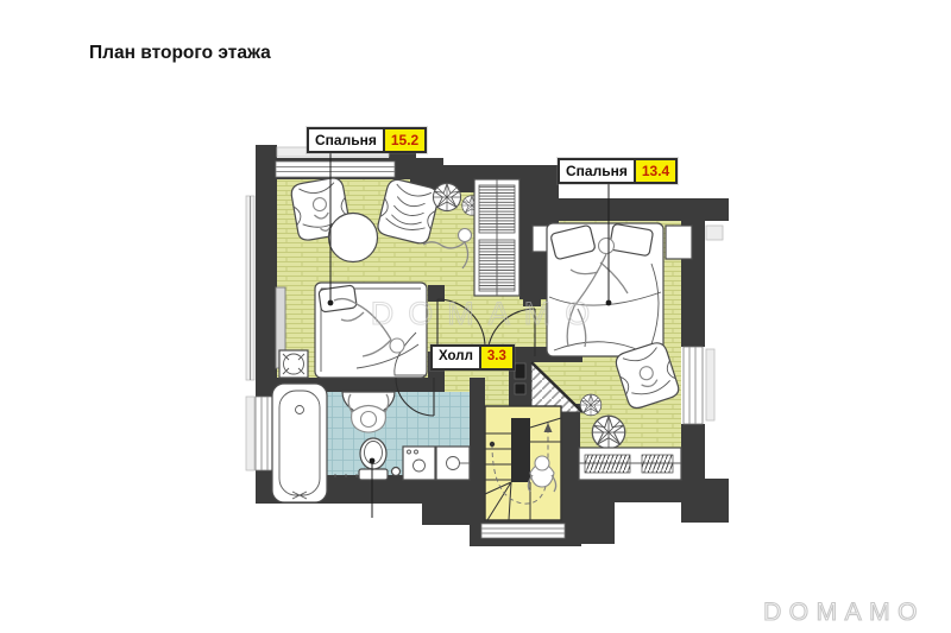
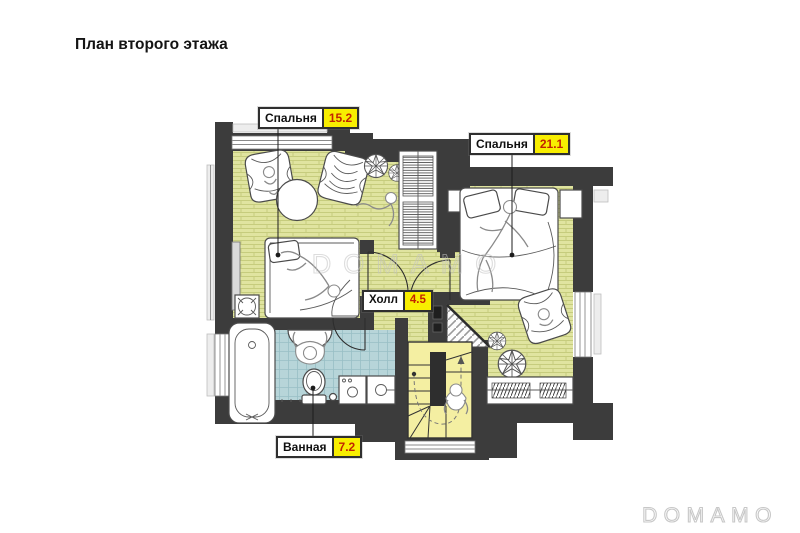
  План второго этажа
  DOMAMO
  DOMAMO
  Спальня
  15.2
  Спальня
- 13.4
+ 21.1
  Холл
- 3.3
+ 4.5
+ Ванная
+ 7.2
